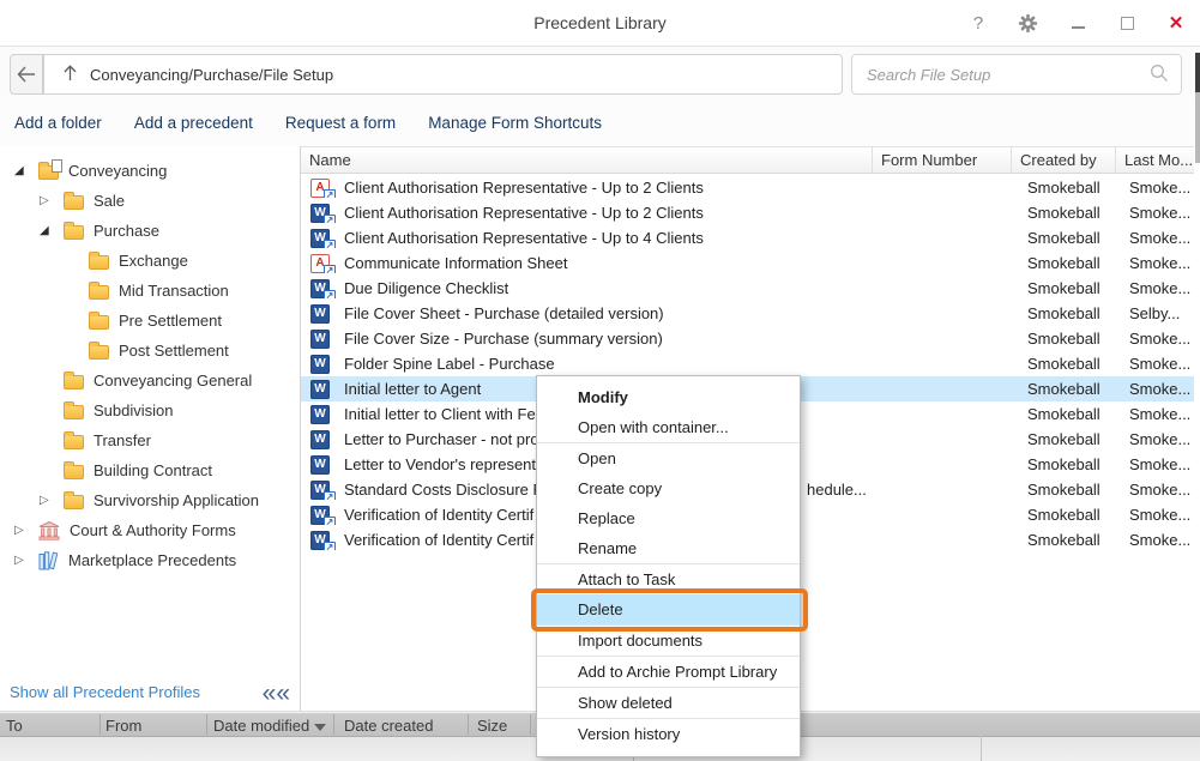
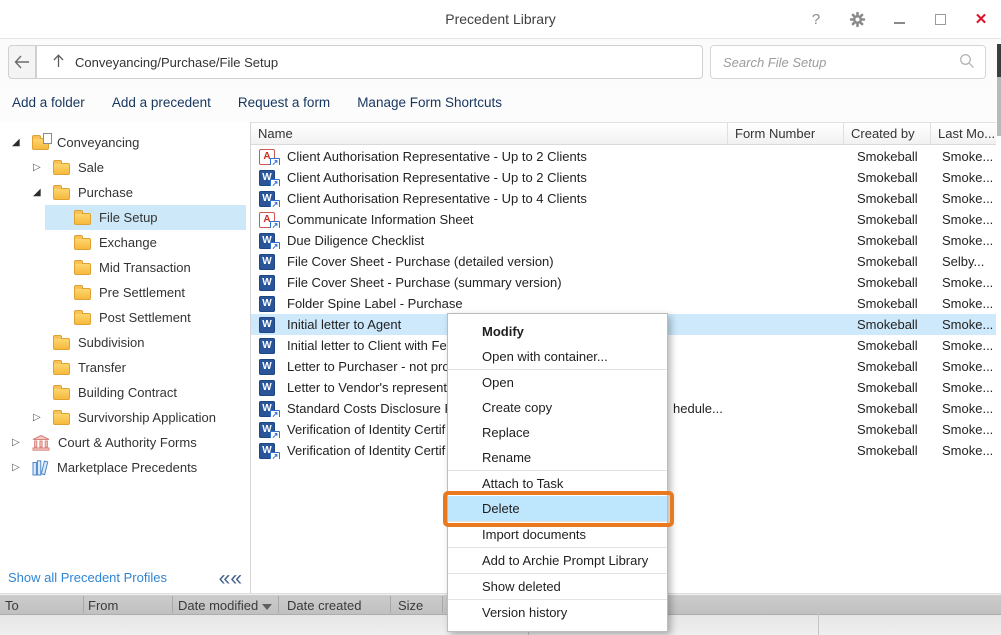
  Precedent Library
  ?
  ✕
  Conveyancing/Purchase/File Setup
  Search File Setup
  Add a folder
  Add a precedent
  Request a form
  Manage Form Shortcuts
  ◢
  Conveyancing
  ▷
  Sale
  ◢
  Purchase
+ File Setup
  Exchange
  Mid Transaction
  Pre Settlement
  Post Settlement
- Conveyancing General
  Subdivision
  Transfer
  Building Contract
  ▷
  Survivorship Application
  ▷
  Court & Authority Forms
  ▷
  Marketplace Precedents
  Show all Precedent Profiles
  ««
  Name
  Form Number
  Created by
  Last Mo...
  A
  ↗
  Client Authorisation Representative - Up to 2 Clients
  Smokeball
  Smoke...
  W
  ↗
  Client Authorisation Representative - Up to 2 Clients
  Smokeball
  Smoke...
  W
  ↗
  Client Authorisation Representative - Up to 4 Clients
  Smokeball
  Smoke...
  A
  ↗
  Communicate Information Sheet
  Smokeball
  Smoke...
  W
  ↗
  Due Diligence Checklist
  Smokeball
  Smoke...
  W
  File Cover Sheet - Purchase (detailed version)
  Smokeball
  Selby...
  W
- File Cover Size - Purchase (summary version)
+ File Cover Sheet - Purchase (summary version)
  Smokeball
  Smoke...
  W
  Folder Spine Label - Purchase
  Smokeball
  Smoke...
  W
  Initial letter to Agent
  Smokeball
  Smoke...
  W
  Initial letter to Client with Fe
  Smokeball
  Smoke...
  W
  Letter to Purchaser - not pro
  Smokeball
  Smoke...
  W
  Letter to Vendor's represent
  Smokeball
  Smoke...
  W
  ↗
  Standard Costs Disclosure
  hedule...
  Smokeball
  Smoke...
  W
  ↗
  Verification of Identity Certif
  Smokeball
  Smoke...
  W
  ↗
  Verification of Identity Certif
  Smokeball
  Smoke...
  To
  From
  Date modified
  Date created
  Size
  Modify
  Open with container...
  Open
  Create copy
  Replace
  Rename
  Attach to Task
  Delete
  Import documents
  Add to Archie Prompt Library
  Show deleted
  Version history
